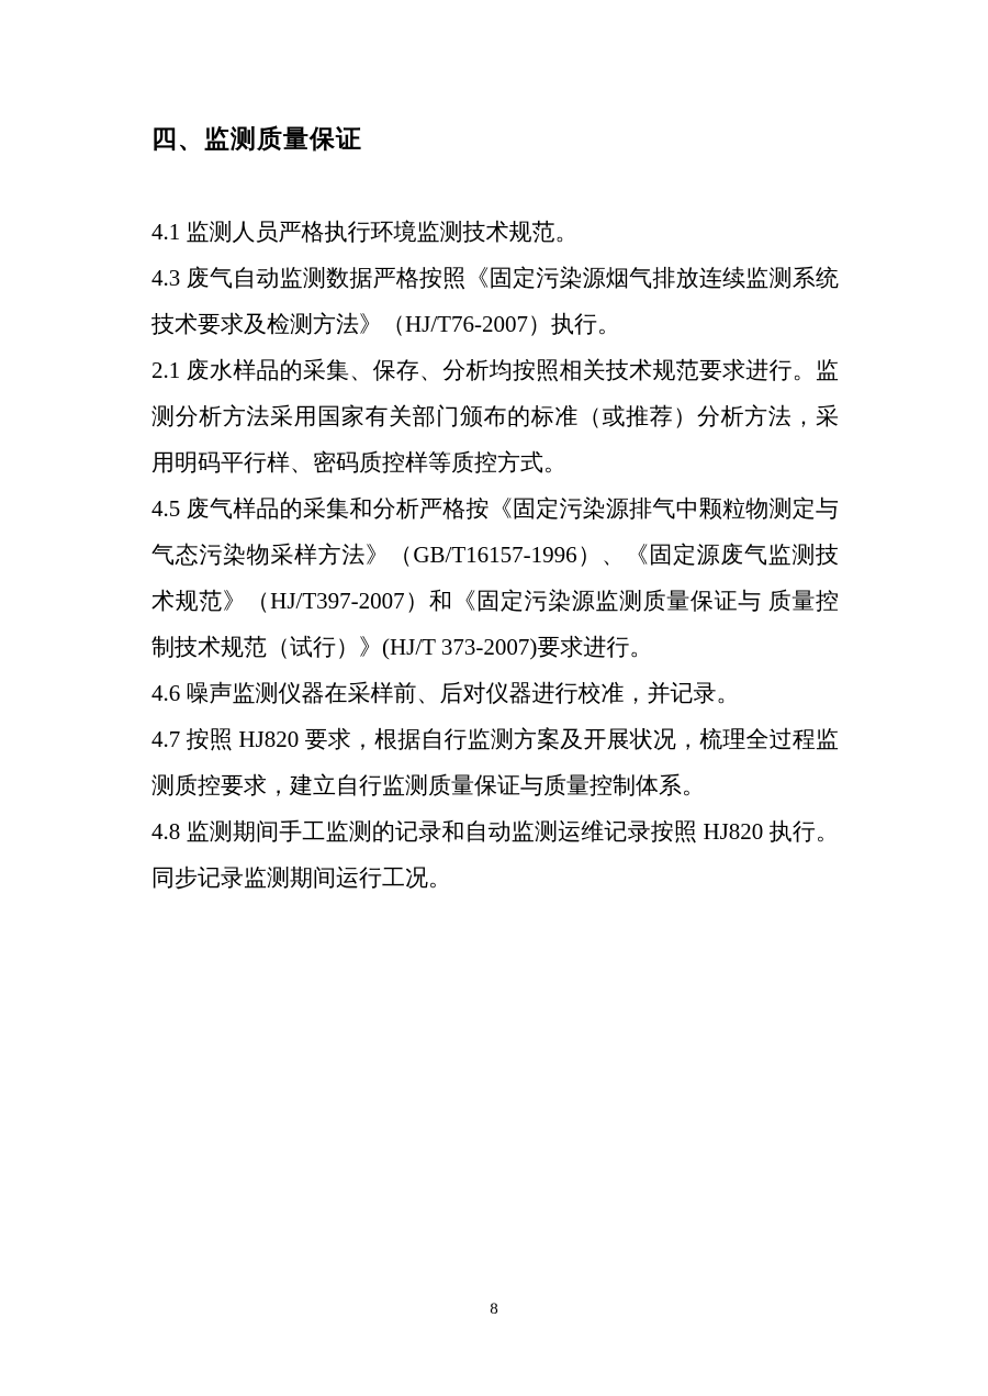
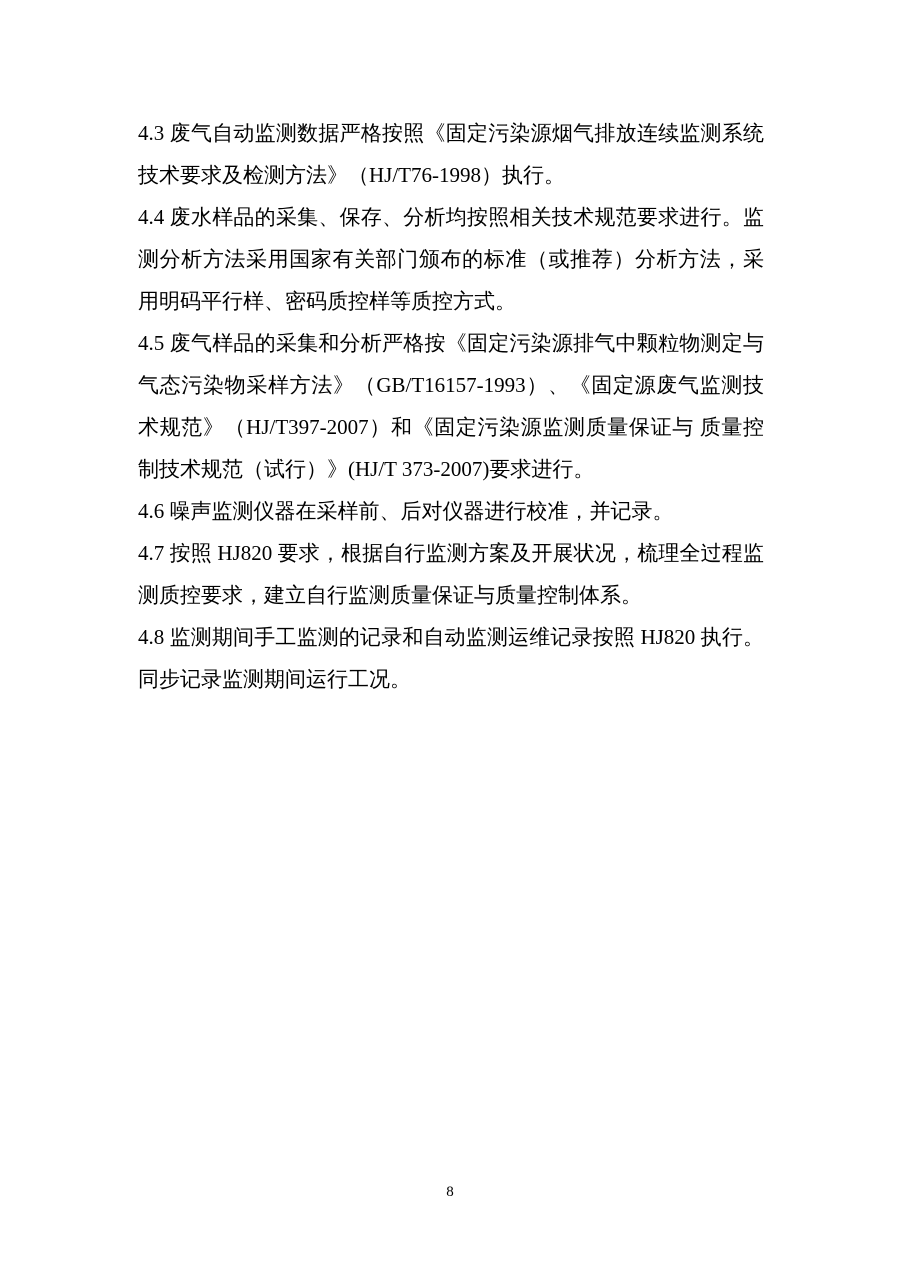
- 四、监测质量保证
- 4.1 监测人员严格执行环境监测技术规范。
- 4.3 废气自动监测数据严格按照《固定污染源烟气排放连续监测系统技术要求及检测方法》（HJ/T76-2007）执行。
+ 4.3 废气自动监测数据严格按照《固定污染源烟气排放连续监测系统技术要求及检测方法》（HJ/T76-1998）执行。
- 2.1 废水样品的采集、保存、分析均按照相关技术规范要求进行。监测分析方法采用国家有关部门颁布的标准（或推荐）分析方法，采用明码平行样、密码质控样等质控方式。
+ 4.4 废水样品的采集、保存、分析均按照相关技术规范要求进行。监测分析方法采用国家有关部门颁布的标准（或推荐）分析方法，采用明码平行样、密码质控样等质控方式。
- 4.5 废气样品的采集和分析严格按《固定污染源排气中颗粒物测定与气态污染物采样方法》（GB/T16157-1996）、《固定源废气监测技术规范》（HJ/T397-2007）和《固定污染源监测质量保证与 质量控制技术规范（试行）》(HJ/T 373-2007)要求进行。
+ 4.5 废气样品的采集和分析严格按《固定污染源排气中颗粒物测定与气态污染物采样方法》（GB/T16157-1993）、《固定源废气监测技术规范》（HJ/T397-2007）和《固定污染源监测质量保证与 质量控制技术规范（试行）》(HJ/T 373-2007)要求进行。
  4.6 噪声监测仪器在采样前、后对仪器进行校准，并记录。
  4.7 按照 HJ820 要求，根据自行监测方案及开展状况，梳理全过程监测质控要求，建立自行监测质量保证与质量控制体系。
  4.8 监测期间手工监测的记录和自动监测运维记录按照 HJ820 执行。同步记录监测期间运行工况。
  8
